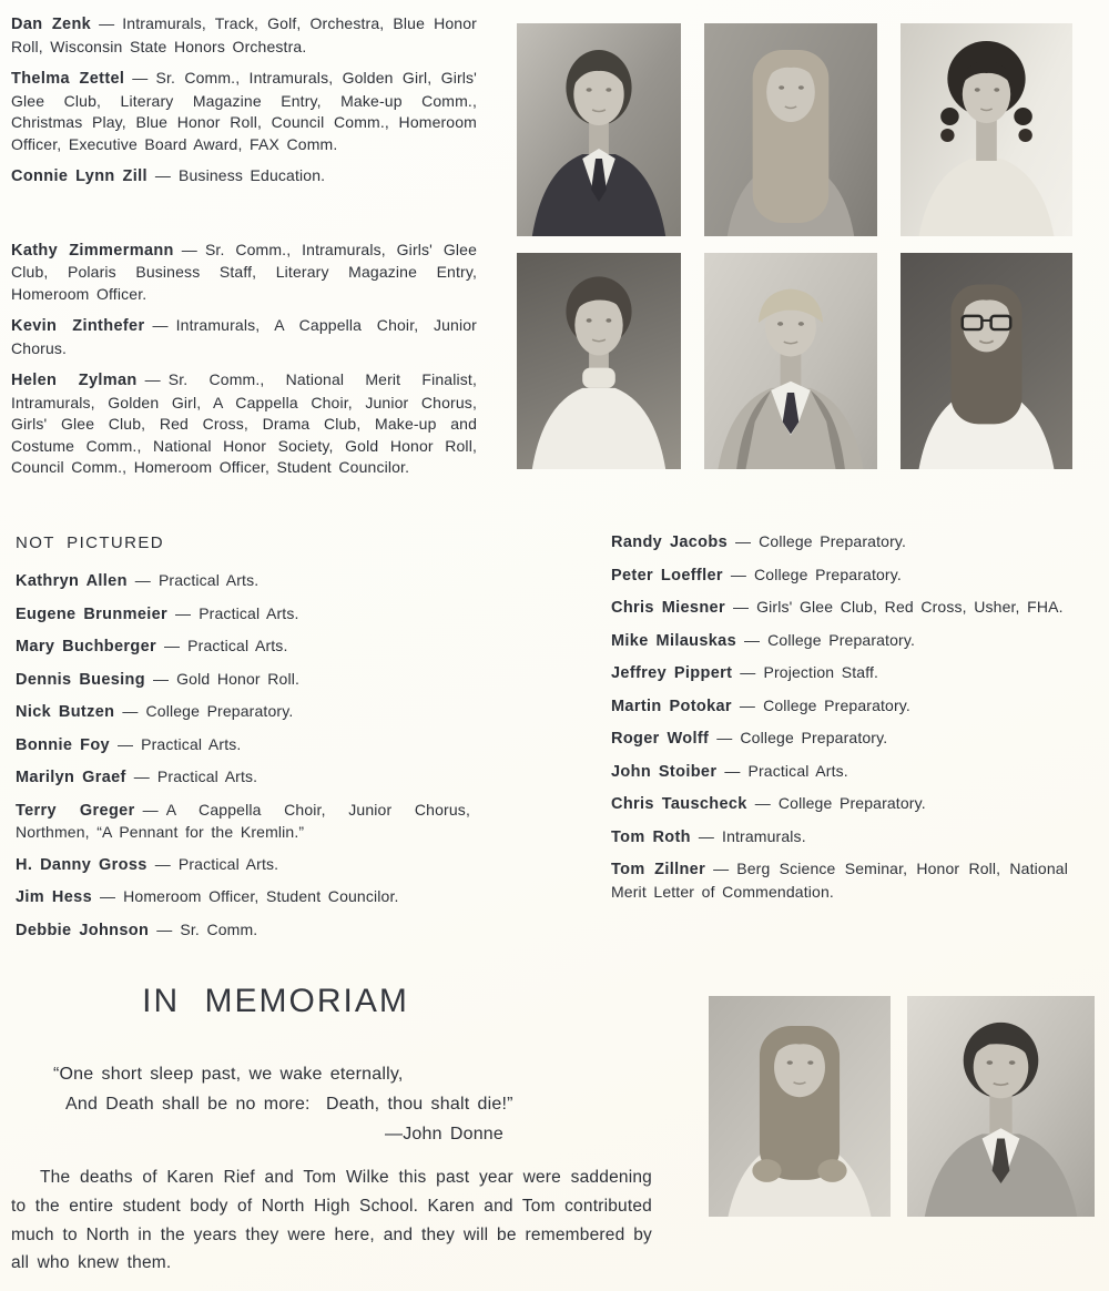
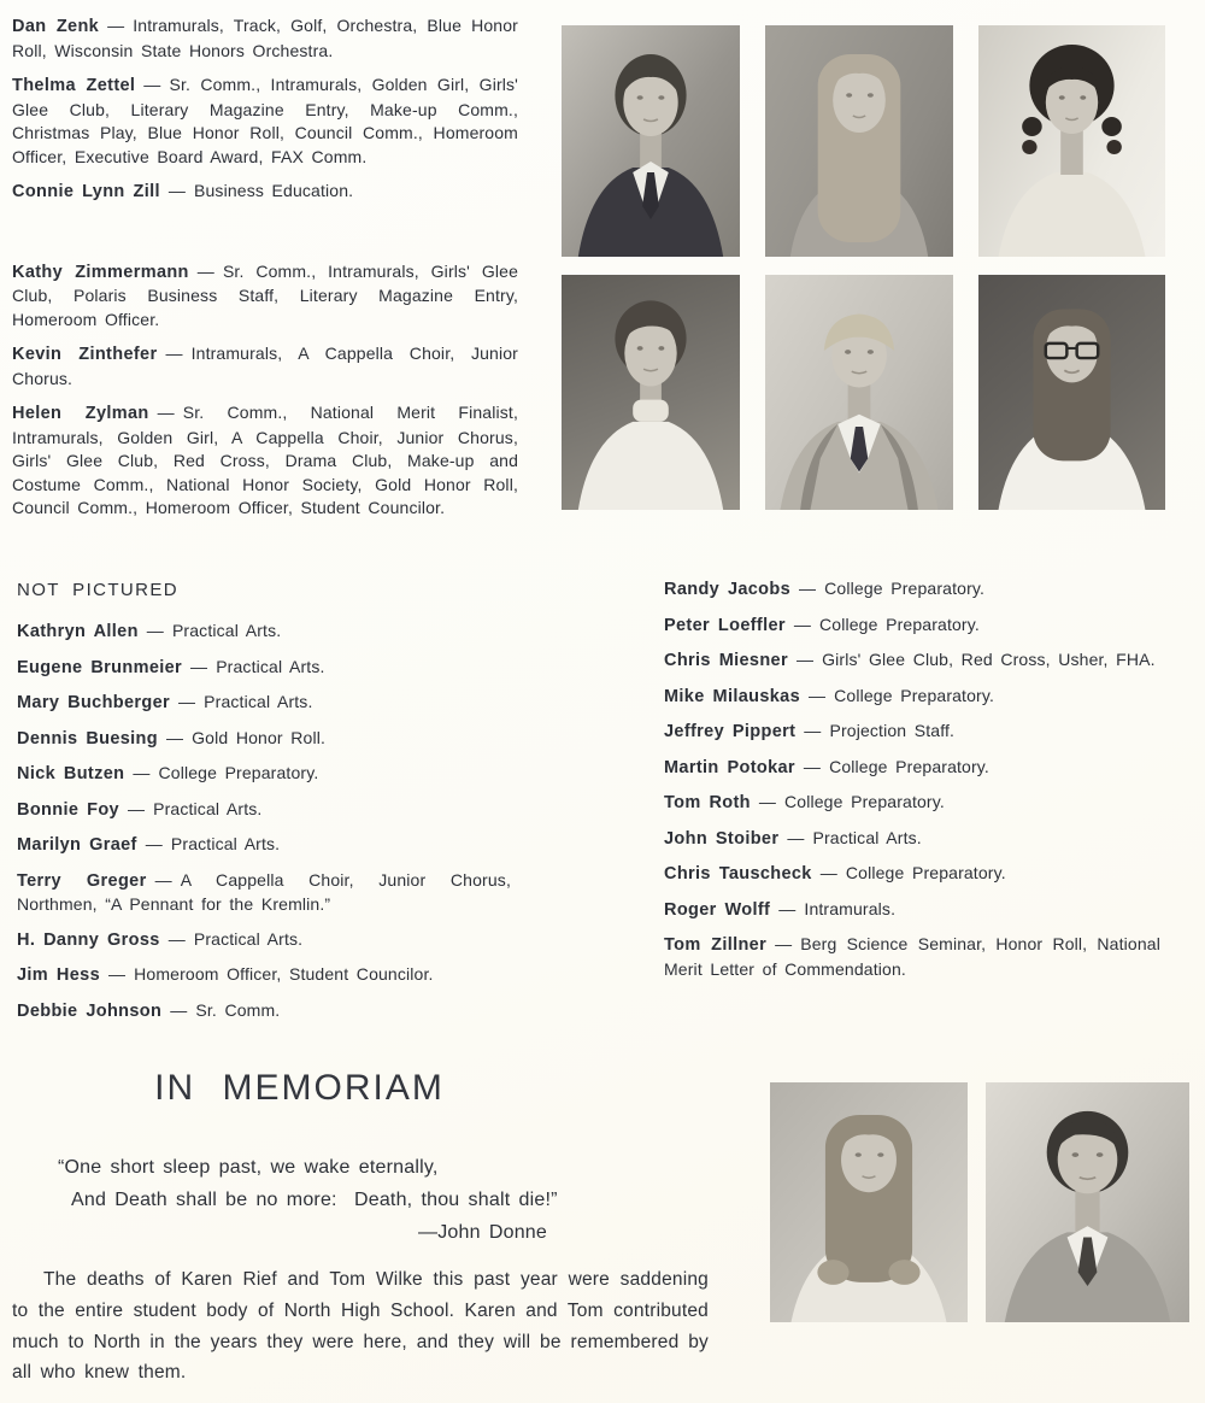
  Dan Zenk — Intramurals, Track, Golf, Orchestra, Blue Honor Roll, Wisconsin State Honors Orchestra.
  Thelma Zettel — Sr. Comm., Intramurals, Golden Girl, Girls' Glee Club, Literary Magazine Entry, Make-up Comm., Christmas Play, Blue Honor Roll, Council Comm., Homeroom Officer, Executive Board Award, FAX Comm.
  Connie Lynn Zill — Business Education.
  Kathy Zimmermann — Sr. Comm., Intramurals, Girls' Glee Club, Polaris Business Staff, Literary Magazine Entry, Homeroom Officer.
  Kevin Zinthefer — Intramurals, A Cappella Choir, Junior Chorus.
  Helen Zylman — Sr. Comm., National Merit Finalist, Intramurals, Golden Girl, A Cappella Choir, Junior Chorus, Girls' Glee Club, Red Cross, Drama Club, Make-up and Costume Comm., National Honor Society, Gold Honor Roll, Council Comm., Homeroom Officer, Student Councilor.
  NOT PICTURED
  Kathryn Allen — Practical Arts.
  Eugene Brunmeier — Practical Arts.
  Mary Buchberger — Practical Arts.
  Dennis Buesing — Gold Honor Roll.
  Nick Butzen — College Preparatory.
  Bonnie Foy — Practical Arts.
  Marilyn Graef — Practical Arts.
  Terry Greger — A Cappella Choir, Junior Chorus, Northmen, “A Pennant for the Kremlin.”
  H. Danny Gross — Practical Arts.
  Jim Hess — Homeroom Officer, Student Councilor.
  Debbie Johnson — Sr. Comm.
  Randy Jacobs — College Preparatory.
  Peter Loeffler — College Preparatory.
  Chris Miesner — Girls' Glee Club, Red Cross, Usher, FHA.
  Mike Milauskas — College Preparatory.
  Jeffrey Pippert — Projection Staff.
  Martin Potokar — College Preparatory.
- Roger Wolff — College Preparatory.
+ Tom Roth — College Preparatory.
  John Stoiber — Practical Arts.
  Chris Tauscheck — College Preparatory.
- Tom Roth — Intramurals.
+ Roger Wolff — Intramurals.
  Tom Zillner — Berg Science Seminar, Honor Roll, National Merit Letter of Commendation.
  IN MEMORIAM
  “One short sleep past, we wake eternally,
  And Death shall be no more: Death, thou shalt die!”
  —John Donne
  The deaths of Karen Rief and Tom Wilke this past year were saddening to the entire student body of North High School. Karen and Tom contributed much to North in the years they were here, and they will be remembered by all who knew them.
